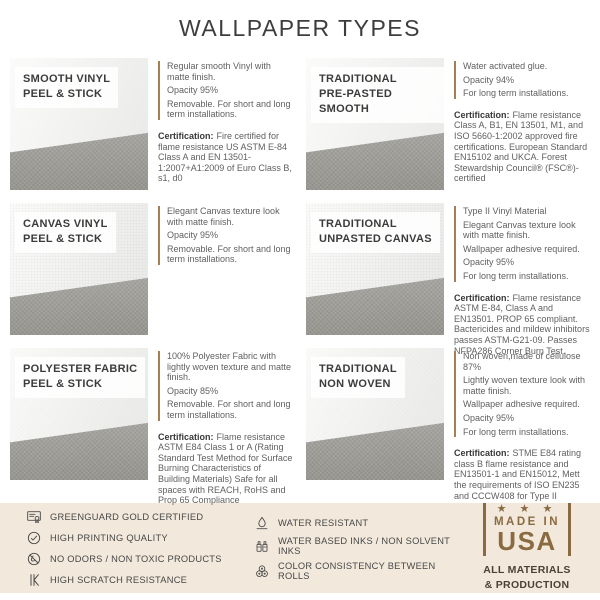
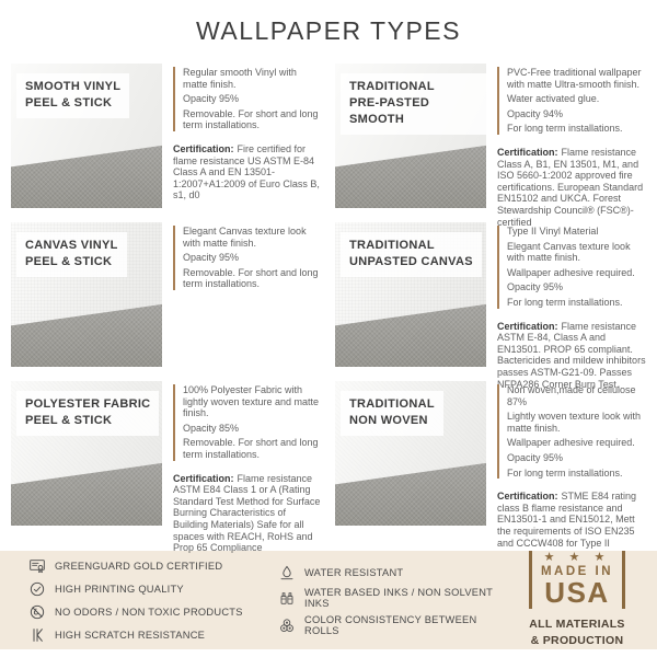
  WALLPAPER TYPES
  SMOOTH VINYL
  PEEL & STICK
  Regular smooth Vinyl with matte finish.
  Opacity 95%
  Removable. For short and long term installations.
  Certification: Fire certified for flame resistance US ASTM E-84 Class A and EN 13501-1:2007+A1:2009 of Euro Class B, s1, d0
  TRADITIONAL
  PRE-PASTED SMOOTH
+ PVC-Free traditional wallpaper with matte Ultra-smooth finish.
  Water activated glue.
  Opacity 94%
  For long term installations.
  Certification: Flame resistance Class A, B1, EN 13501, M1, and ISO 5660-1:2002 approved fire certifications. European Standard EN15102 and UKCA. Forest Stewardship Council® (FSC®)-certified
  CANVAS VINYL
  PEEL & STICK
  Elegant Canvas texture look with matte finish.
  Opacity 95%
  Removable. For short and long term installations.
  TRADITIONAL
  UNPASTED CANVAS
  Type II Vinyl Material
  Elegant Canvas texture look with matte finish.
  Wallpaper adhesive required.
  Opacity 95%
  For long term installations.
  Certification: Flame resistance ASTM E-84, Class A and EN13501. PROP 65 compliant. Bactericides and mildew inhibitors passes ASTM-G21-09. Passes NFPA286 Corner Burn Test.
  POLYESTER FABRIC
  PEEL & STICK
  100% Polyester Fabric with lightly woven texture and matte finish.
  Opacity 85%
  Removable. For short and long term installations.
  Certification: Flame resistance ASTM E84 Class 1 or A (Rating Standard Test Method for Surface Burning Characteristics of Building Materials) Safe for all spaces with REACH, RoHS and Prop 65 Compliance
  TRADITIONAL
  NON WOVEN
  Non woven,made of cellulose 87%
  Lightly woven texture look with matte finish.
  Wallpaper adhesive required.
  Opacity 95%
  For long term installations.
  Certification: STME E84 rating class B flame resistance and EN13501-1 and EN15012, Mett the requirements of ISO EN235 and CCCW408 for Type II
  GREENGUARD GOLD CERTIFIED
  HIGH PRINTING QUALITY
  NO ODORS / NON TOXIC PRODUCTS
  HIGH SCRATCH RESISTANCE
  WATER RESISTANT
  WATER BASED INKS / NON SOLVENT INKS
  COLOR CONSISTENCY BETWEEN ROLLS
  ★ ★ ★
  MADE IN
  USA
  ALL MATERIALS
  & PRODUCTION
